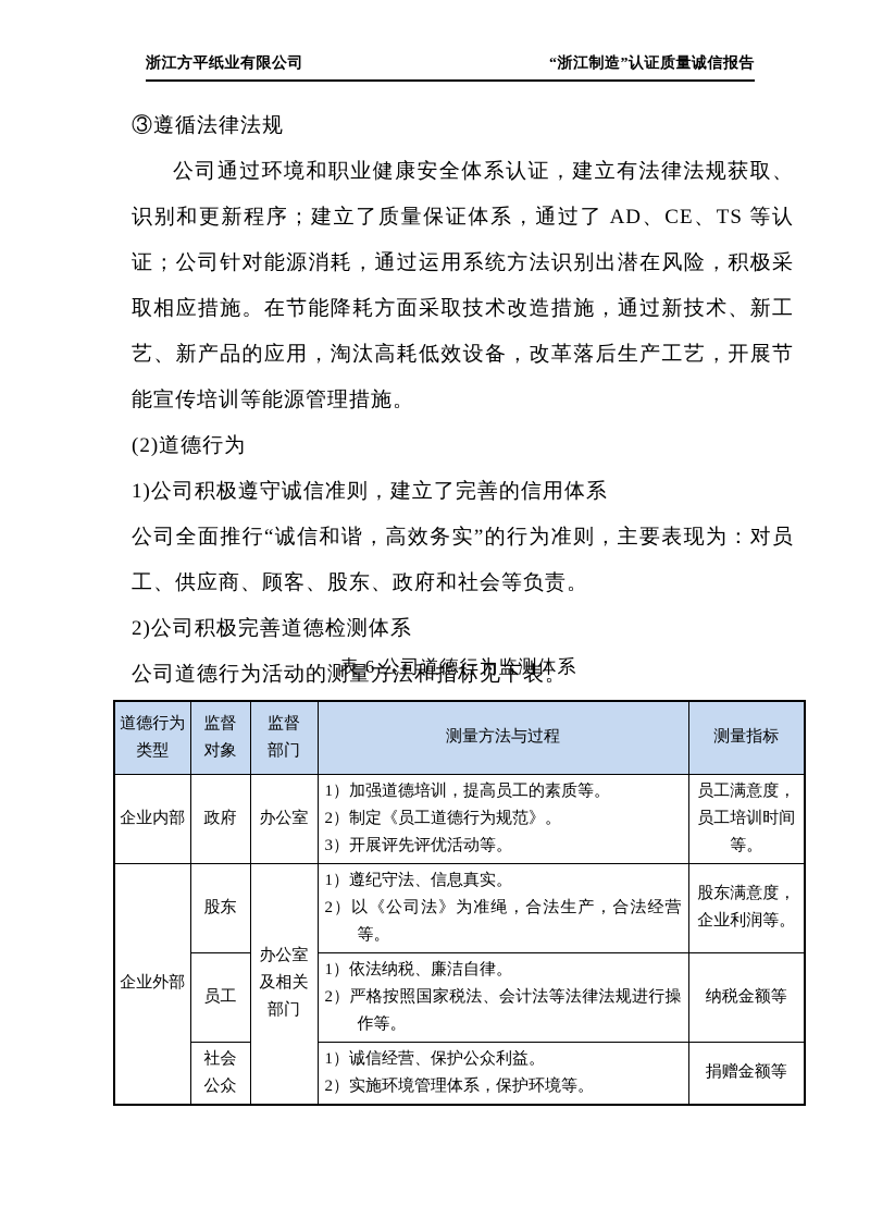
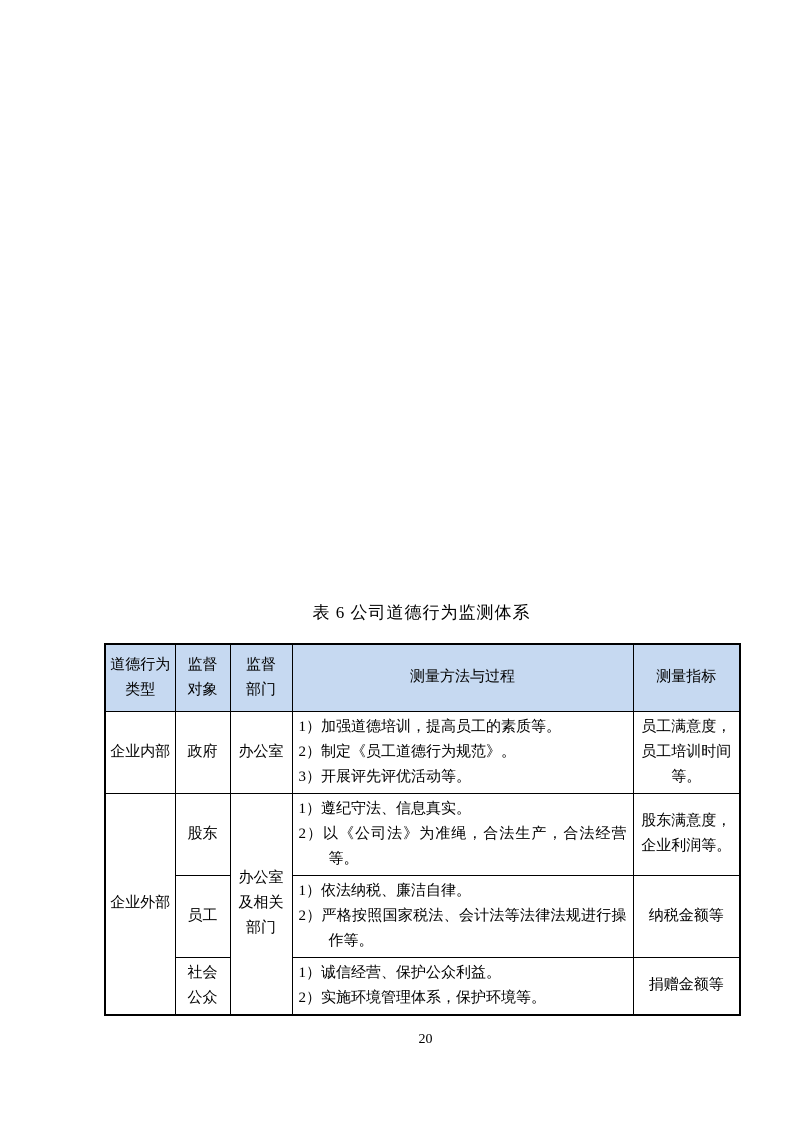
- 浙江方平纸业有限公司
- “浙江制造”认证质量诚信报告
- ③遵循法律法规
- 公司通过环境和职业健康安全体系认证，建立有法律法规获取、识别和更新程序；建立了质量保证体系，通过了 AD、CE、TS 等认证；公司针对能源消耗，通过运用系统方法识别出潜在风险，积极采取相应措施。在节能降耗方面采取技术改造措施，通过新技术、新工艺、新产品的应用，淘汰高耗低效设备，改革落后生产工艺，开展节能宣传培训等能源管理措施。
- (2)道德行为
- 1)公司积极遵守诚信准则，建立了完善的信用体系
- 公司全面推行“诚信和谐，高效务实”的行为准则，主要表现为：对员工、供应商、顾客、股东、政府和社会等负责。
- 2)公司积极完善道德检测体系
- 公司道德行为活动的测量方法和指标见下表。
  表 6 公司道德行为监测体系
  道德行为类型	监督对象	监督部门	测量方法与过程	测量指标
  企业内部	政府	办公室	1）加强道德培训，提高员工的素质等。 2）制定《员工道德行为规范》。 3）开展评先评优活动等。	员工满意度，员工培训时间等。
  企业外部	股东	办公室及相关部门	1）遵纪守法、信息真实。 2）以《公司法》为准绳，合法生产，合法经营等。	股东满意度，企业利润等。
  员工	1）依法纳税、廉洁自律。 2）严格按照国家税法、会计法等法律法规进行操作等。	纳税金额等
  社会公众	1）诚信经营、保护公众利益。 2）实施环境管理体系，保护环境等。	捐赠金额等
+ 20
